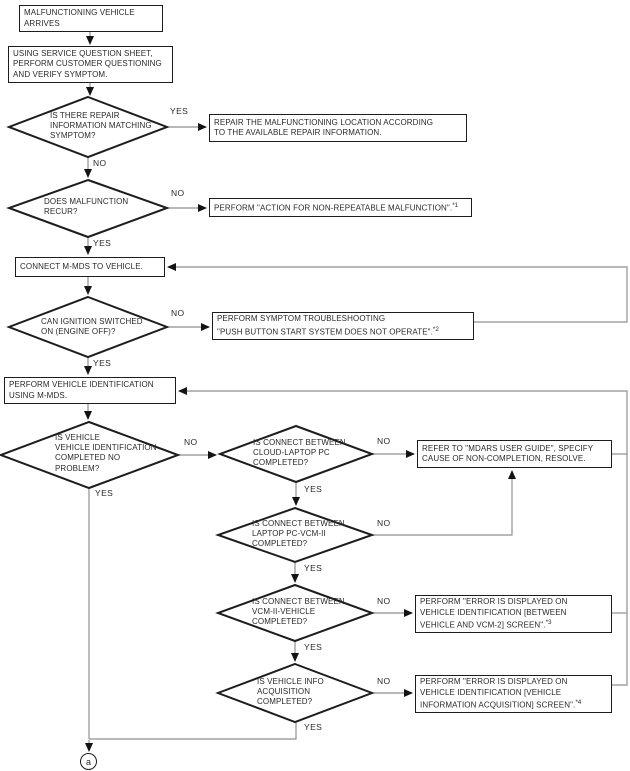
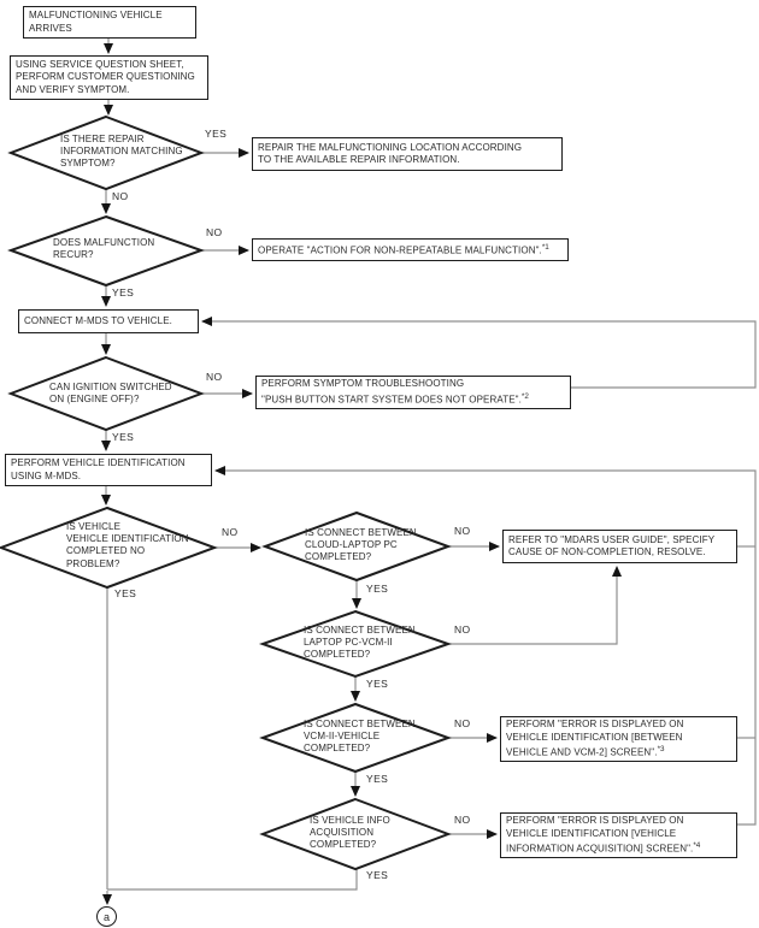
  MALFUNCTIONING VEHICLE
  ARRIVES
  USING SERVICE QUESTION SHEET,
  PERFORM CUSTOMER QUESTIONING
  AND VERIFY SYMPTOM.
  REPAIR THE MALFUNCTIONING LOCATION ACCORDING
  TO THE AVAILABLE REPAIR INFORMATION.
- PERFORM "ACTION FOR NON-REPEATABLE MALFUNCTION".
+ OPERATE "ACTION FOR NON-REPEATABLE MALFUNCTION".
  CONNECT M-MDS TO VEHICLE.
  PERFORM SYMPTOM TROUBLESHOOTING
  "PUSH BUTTON START SYSTEM DOES NOT OPERATE".
  PERFORM VEHICLE IDENTIFICATION
  USING M-MDS.
  REFER TO "MDARS USER GUIDE", SPECIFY
  CAUSE OF NON-COMPLETION, RESOLVE.
  PERFORM "ERROR IS DISPLAYED ON
  VEHICLE IDENTIFICATION [BETWEEN
  VEHICLE AND VCM-2] SCREEN".
  PERFORM "ERROR IS DISPLAYED ON
  VEHICLE IDENTIFICATION [VEHICLE
  INFORMATION ACQUISITION] SCREEN".
  IS THERE REPAIR
  INFORMATION MATCHING
  SYMPTOM?
  DOES MALFUNCTION
  RECUR?
  CAN IGNITION SWITCHED
  ON (ENGINE OFF)?
  IS VEHICLE
  VEHICLE IDENTIFICATION
  COMPLETED NO
  PROBLEM?
  IS CONNECT BETWEEN
  CLOUD-LAPTOP PC
  COMPLETED?
  IS CONNECT BETWEEN
  LAPTOP PC-VCM-II
  COMPLETED?
  IS CONNECT BETWEEN
  VCM-II-VEHICLE
  COMPLETED?
  IS VEHICLE INFO
  ACQUISITION
  COMPLETED?
  YES
  NO
  NO
  YES
  NO
  YES
  NO
  YES
  NO
  YES
  NO
  YES
  NO
  YES
  NO
  YES
  a
